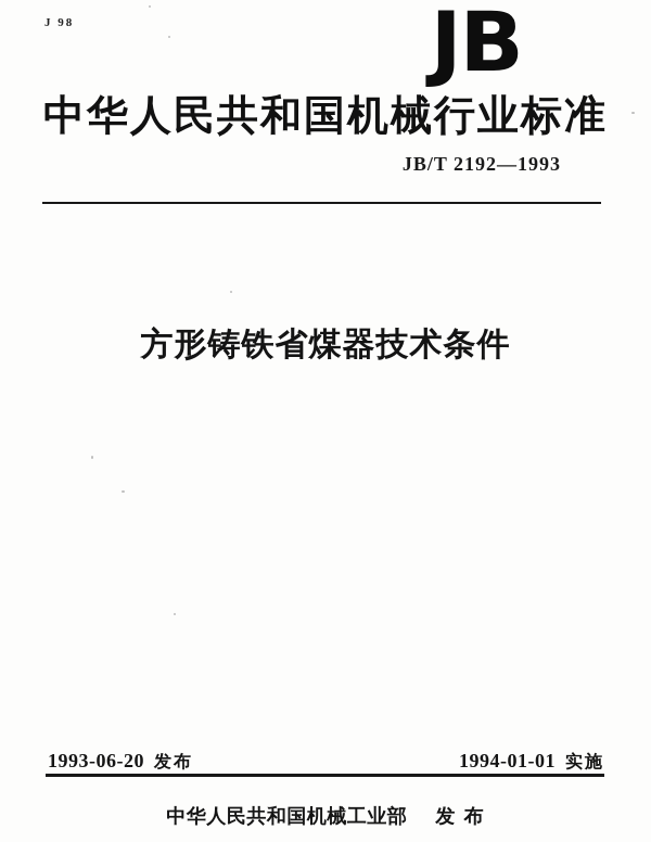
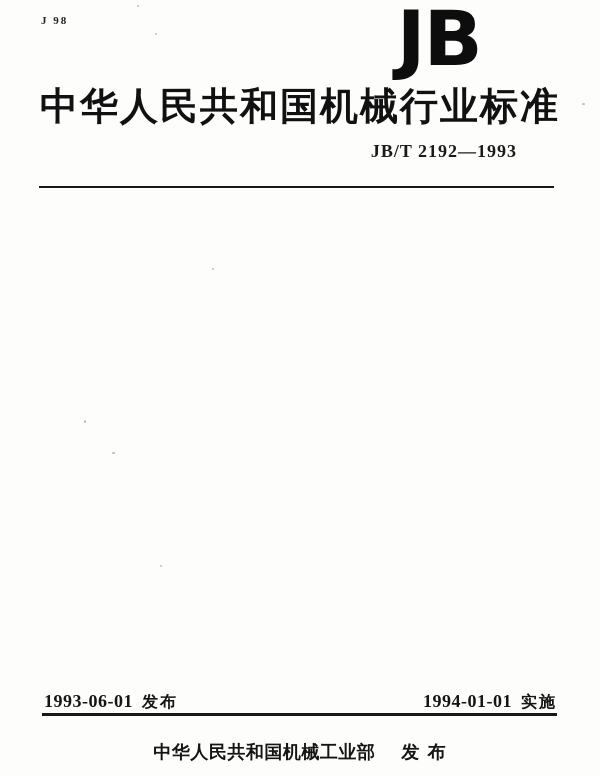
  J 98
  JB
  中华人民共和国机械行业标准
  JB/T 2192—1993
- 方形铸铁省煤器技术条件
- 1993-06-20
+ 1993-06-01
  发布
  1994-01-01
  实施
  中华人民共和国机械工业部
  发 布
